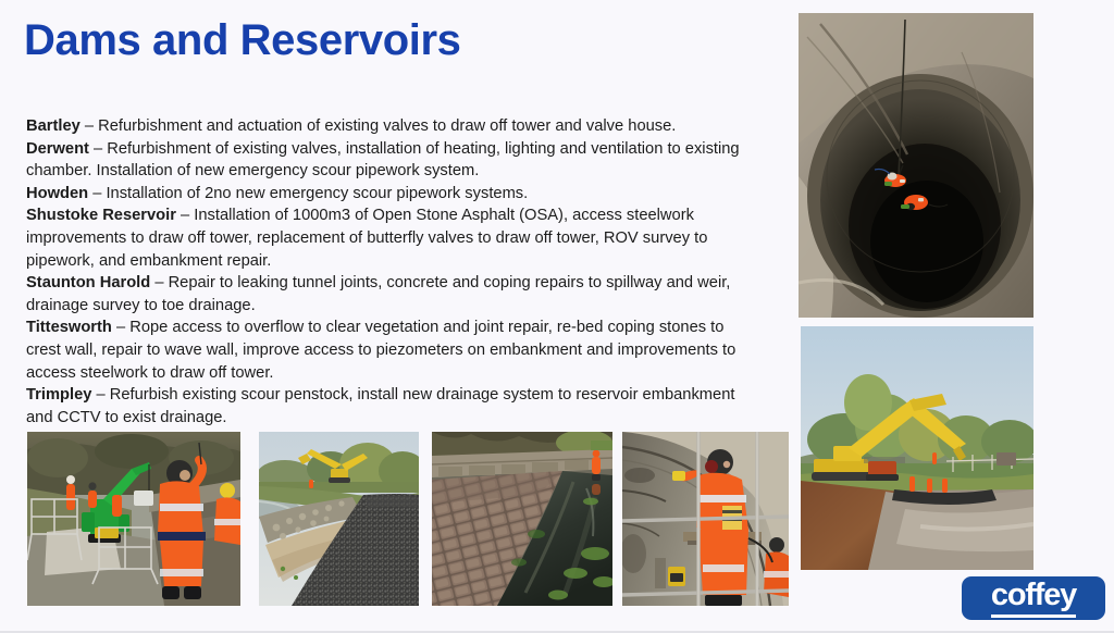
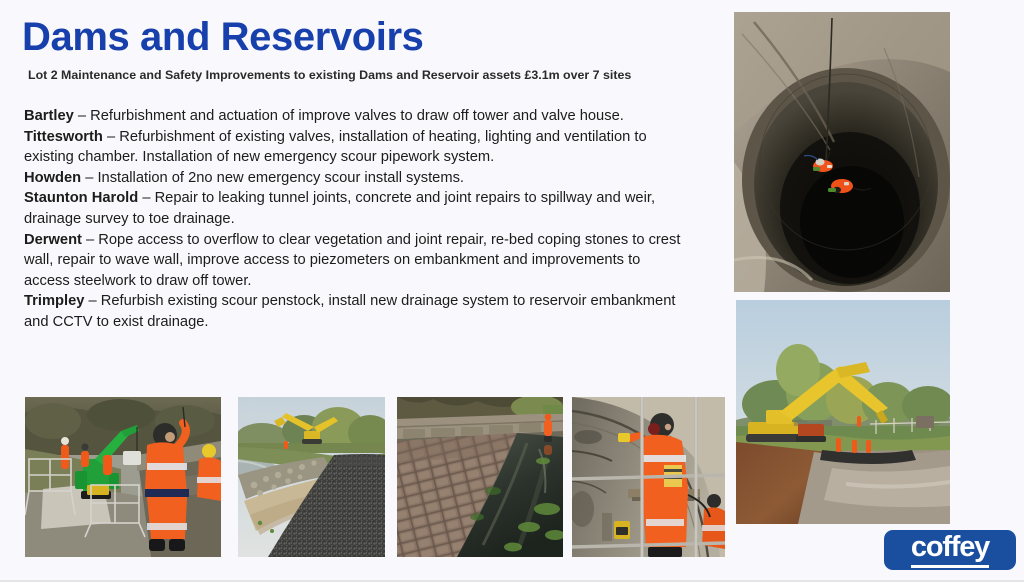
  Dams and Reservoirs
+ Lot 2 Maintenance and Safety Improvements to existing Dams and Reservoir assets £3.1m over 7 sites
- Bartley – Refurbishment and actuation of existing valves to draw off tower and valve house.
+ Bartley – Refurbishment and actuation of improve valves to draw off tower and valve house.
- Derwent – Refurbishment of existing valves, installation of heating, lighting and ventilation to existing chamber. Installation of new emergency scour pipework system.
+ Tittesworth – Refurbishment of existing valves, installation of heating, lighting and ventilation to existing chamber. Installation of new emergency scour pipework system.
- Howden – Installation of 2no new emergency scour pipework systems.
+ Howden – Installation of 2no new emergency scour install systems.
- Shustoke Reservoir – Installation of 1000m3 of Open Stone Asphalt (OSA), access steelwork improvements to draw off tower, replacement of butterfly valves to draw off tower, ROV survey to pipework, and embankment repair.
- Staunton Harold – Repair to leaking tunnel joints, concrete and coping repairs to spillway and weir, drainage survey to toe drainage.
+ Staunton Harold – Repair to leaking tunnel joints, concrete and joint repairs to spillway and weir, drainage survey to toe drainage.
- Tittesworth – Rope access to overflow to clear vegetation and joint repair, re-bed coping stones to crest wall, repair to wave wall, improve access to piezometers on embankment and improvements to access steelwork to draw off tower.
+ Derwent – Rope access to overflow to clear vegetation and joint repair, re-bed coping stones to crest wall, repair to wave wall, improve access to piezometers on embankment and improvements to access steelwork to draw off tower.
  Trimpley – Refurbish existing scour penstock, install new drainage system to reservoir embankment and CCTV to exist drainage.
  coffey
